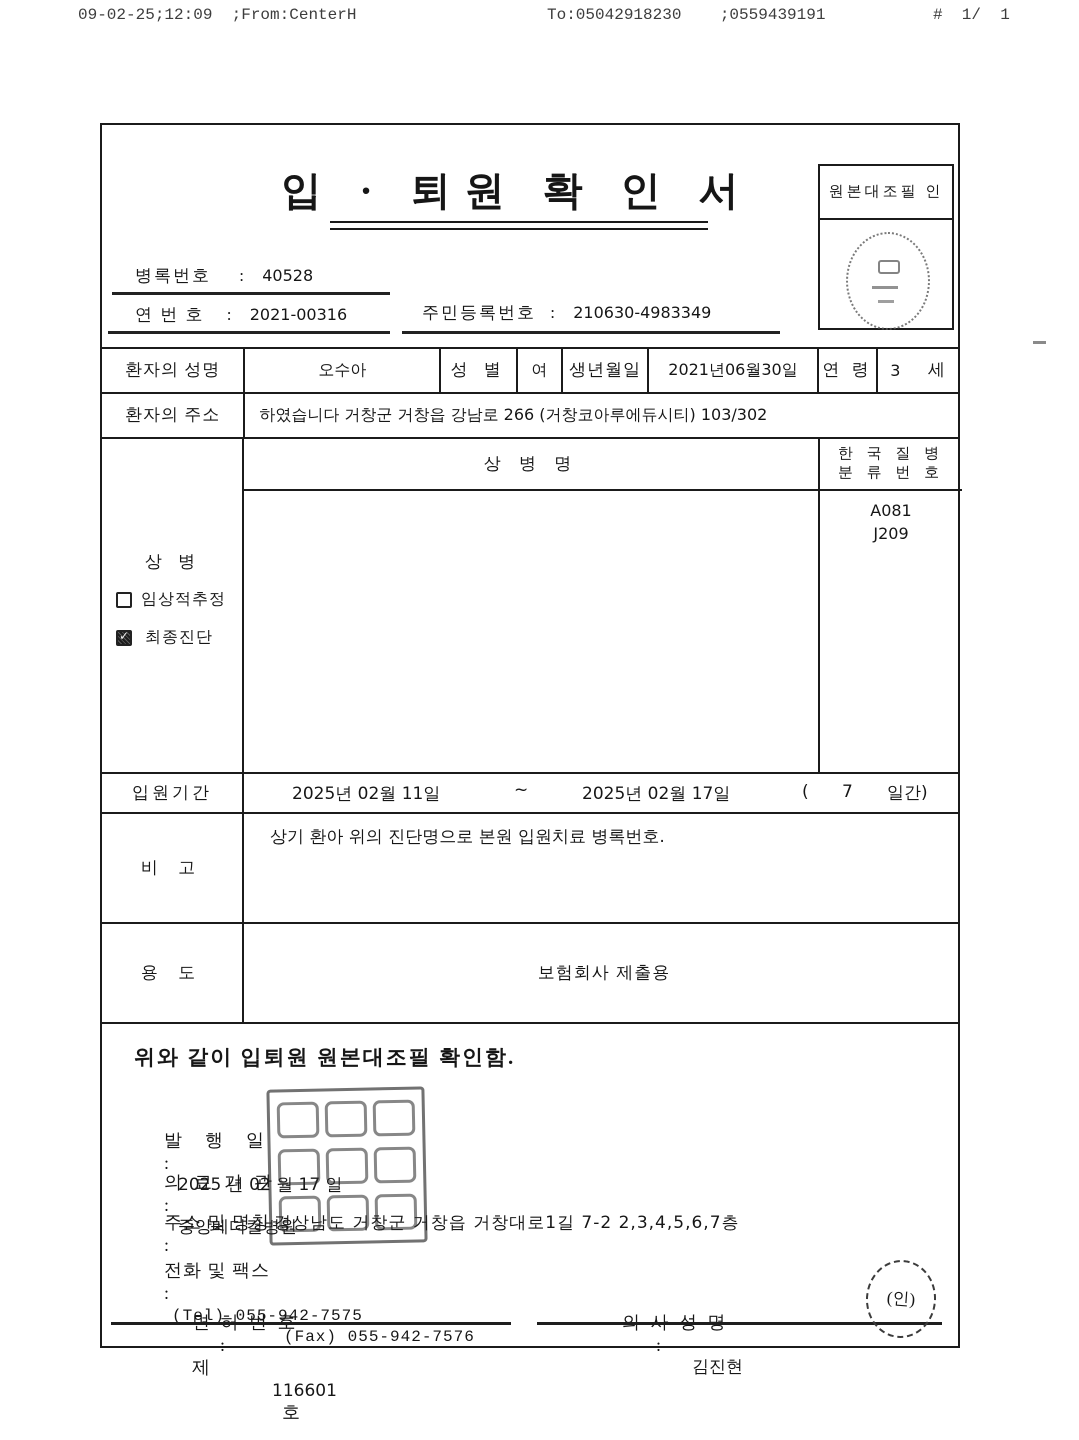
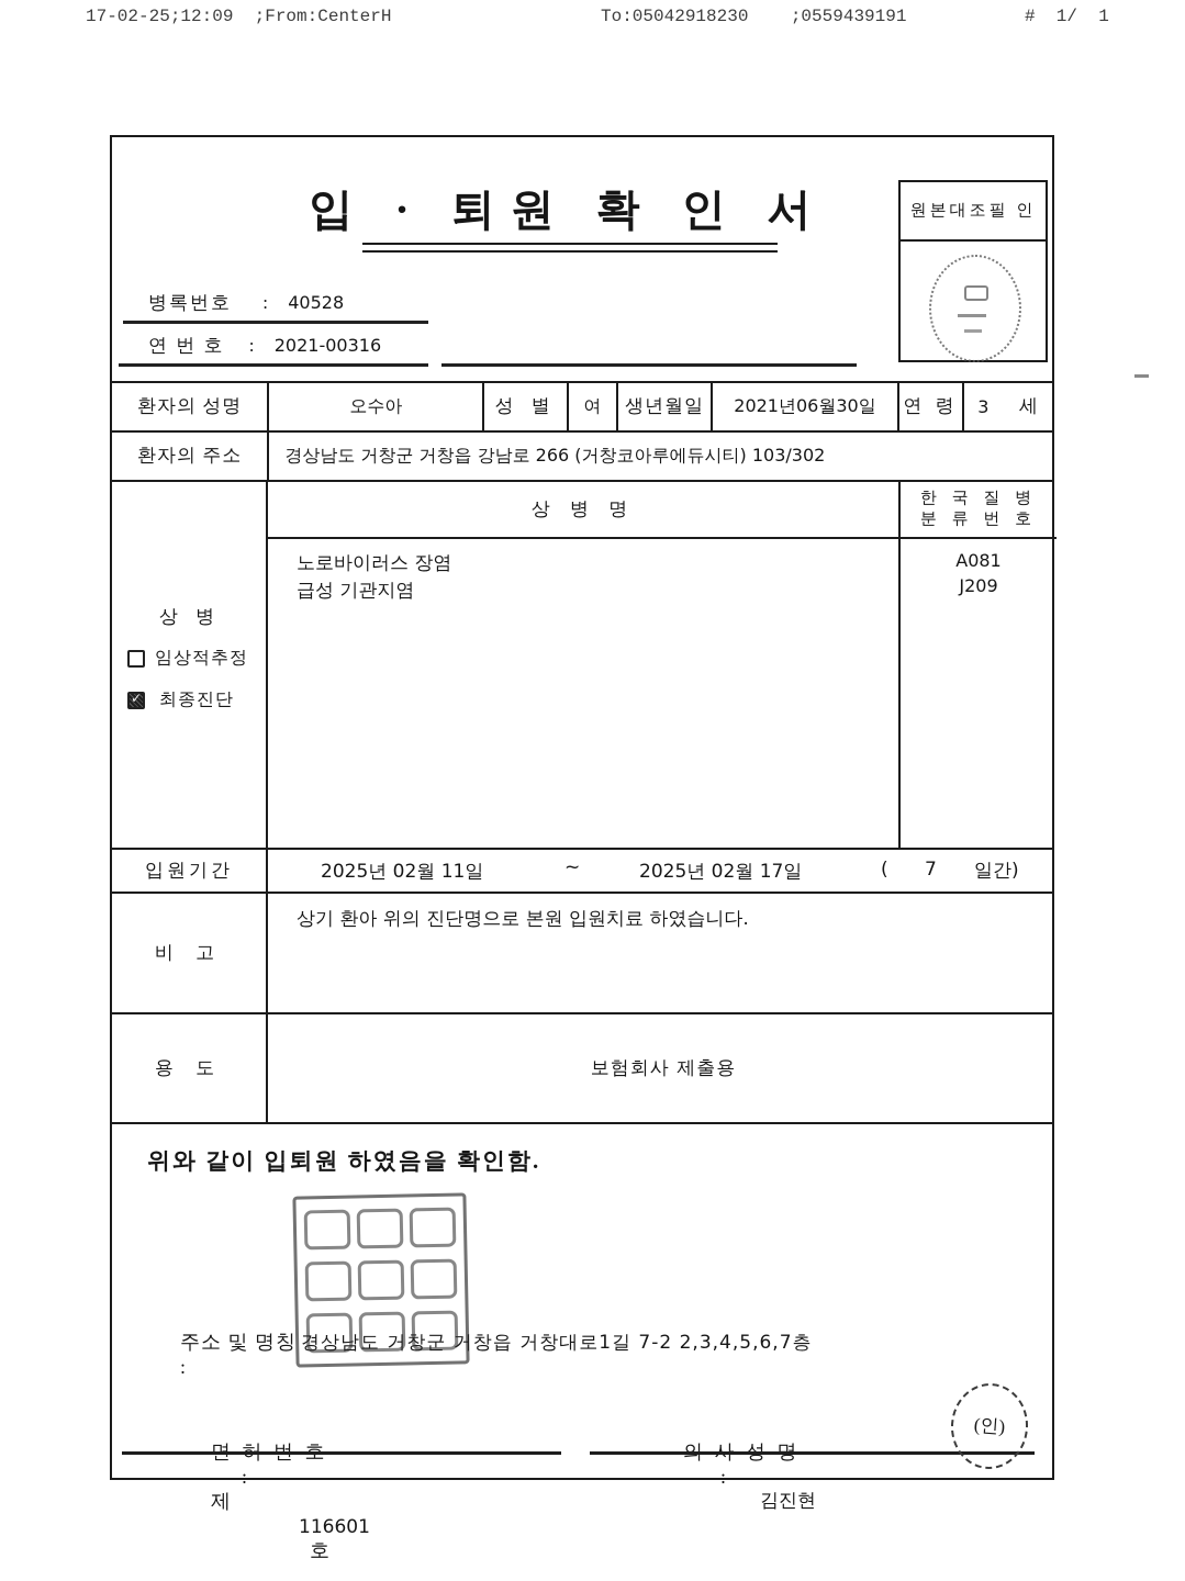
- 09-02-25;12:09 ;From:CenterH
+ 17-02-25;12:09 ;From:CenterH
  To:05042918230 ;0559439191
  # 1/ 1
  입 · 퇴원 확 인 서
  원본대조필 인
  병록번호 : 40528
  연 번 호 : 2021-00316
- 주민등록번호 : 210630-4983349
  환자의 성명
  오수아
  성 별
  여
  생년월일
  2021년06월30일
  연 령
  3
  세
  환자의 주소
- 하였습니다 거창군 거창읍 강남로 266 (거창코아루에듀시티) 103/302
+ 경상남도 거창군 거창읍 강남로 266 (거창코아루에듀시티) 103/302
  상 병
  임상적추정
  최종진단
  상 병 명
  한 국 질 병
  분 류 번 호
+ 노로바이러스 장염
+ 급성 기관지염
  A081
  J209
  입원기간
  2025년 02월 11일
  ~
  2025년 02월 17일
  (
  7
  일간)
  비 고
- 상기 환아 위의 진단명으로 본원 입원치료 병록번호.
+ 상기 환아 위의 진단명으로 본원 입원치료 하였습니다.
  용 도
  보험회사 제출용
- 위와 같이 입퇴원 원본대조필 확인함.
+ 위와 같이 입퇴원 하였음을 확인함.
- 발 행 일 : 2025 년 02 월 17 일
- 의 료 기 관 : 중앙메디컬병원
  주소 및 명칭 :
  경상남도 거창군 거창읍 거창대로1길 7-2 2,3,4,5,6,7층
- 전화 및 팩스 : (Tel) 055-942-7575 (Fax) 055-942-7576
